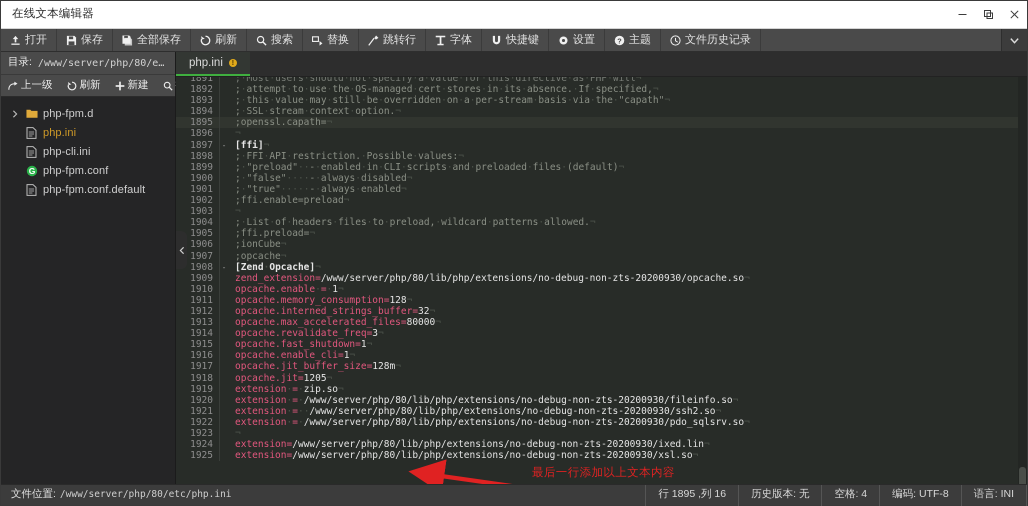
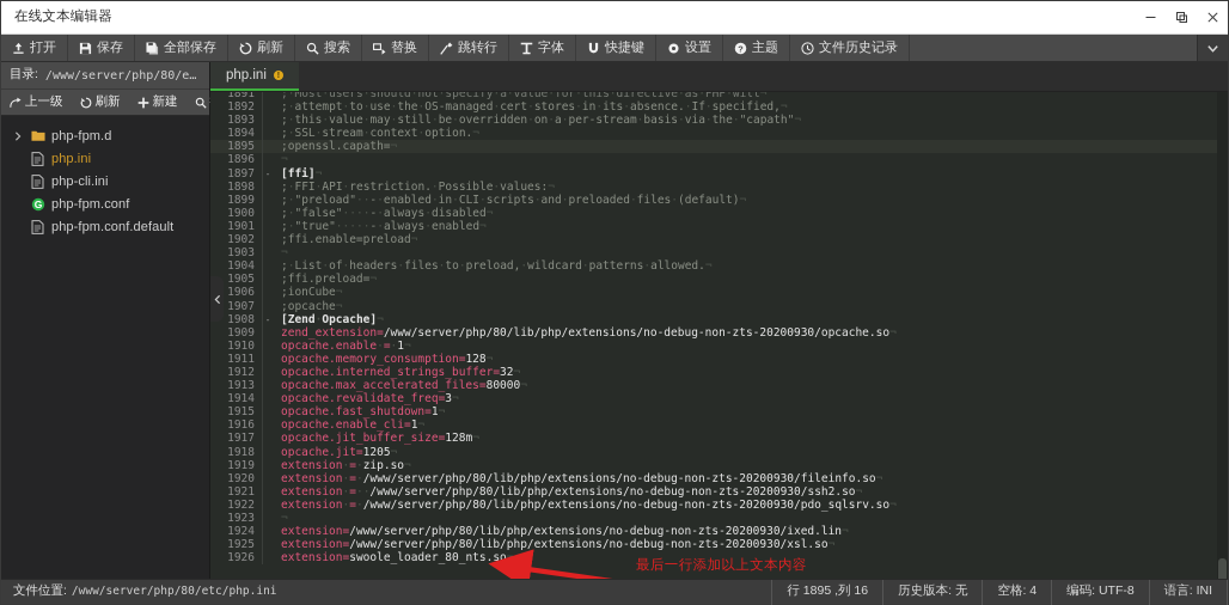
  在线文本编辑器
  打开
  保存
  全部保存
  刷新
  搜索
  替换
  跳转行
  字体
  快捷键
  设置
  ?
  主题
  文件历史记录
  目录:
  /www/server/php/80/etc
  上一级
  刷新
  新建
  php-fpm.d
  php.ini
  php-cli.ini
  G
  php-fpm.conf
  php-fpm.conf.default
  php.ini
  1891
  ;·Most·users·should·not·specify·a·value·for·this·directive·as·PHP·will¬
  1892
  ;·attempt·to·use·the·OS-managed·cert stores in·its·absence.·If·specified,¬
  1893
  ;·this·value·may·still·be overridden on·a·per-stream·basis·via·the·"capath"¬
  1894
  ;·SSL·stream·context·option.
  1895
  ;openssl.capath=¬
  1896
  ¬
  1897
  -
  [ffi]¬
  1898
  ;·FFI·API·restriction.·Possible·values:
  1899
  ;·"preload"··- enabled·in CLI·scripts·and·preloaded·files·(default)¬
  1900
  ;·"false"····-·always·disabled¬
  1901
  ;·"true"·····-·always·enabled¬
  1902
  ;ffi.enable=preload¬
  1903
  ¬
  1904
  ;·List·of·headers·files·to·preload,·wildcard·patterns·allowed.¬
  1905
  ;ffi.preload=¬
  1906
  ;ionCube¬
  1907
  ;opcache¬
  1908
  -
  [Zend·Opcache]¬
  1909
  zend_extension=/www/server/php/80/lib/php/extensions/no-debug-non-zts-20200930/opcache.so¬
  1910
  opcache.enable =·1¬
  1911
  opcache.memory_consumption=128¬
  1912
  opcache.interned_strings_buffer=32¬
  1913
  opcache.max_accelerated_files=80000
  1914
  opcache.revalidate_freq=3¬
  1915
  opcache.fast_shutdown=1¬
  1916
  opcache.enable_cli=1¬
  1917
  opcache.jit_buffer_size=128m
  1918
  opcache.jit=1205¬
  1919
  extension·=·zip.so¬
  1920
  extension·=·/www/server/php/80/lib/php/extensions/no-debug-non-zts-20200930/fileinfo.so¬
  1921
  extension·=··/www/server/php/80/lib/php/extensions/no-debug-non-zts-20200930/ssh2.so¬
  1922
  extension·=·/www/server/php/80/lib/php/extensions/no-debug-non-zts-20200930/pdo_sqlsrv.so¬
  1923
  ¬
  1924
  extension=/www/server/php/80/lib/php/extensions/no-debug-non-zts-20200930/ixed.lin¬
  1925
  extension=/www/server/php/80/lib/php/extensions/no-debug-non-zts-20200930/xsl.so¬
+ 1926
+ extension=swoole_loader_80_nts.so¬
  文件位置:
  /www/server/php/80/etc/php.ini
  行 1895 ,列 16
  历史版本: 无
  空格: 4
  编码: UTF-8
  语言: INI
  最后一行添加以上文本内容
